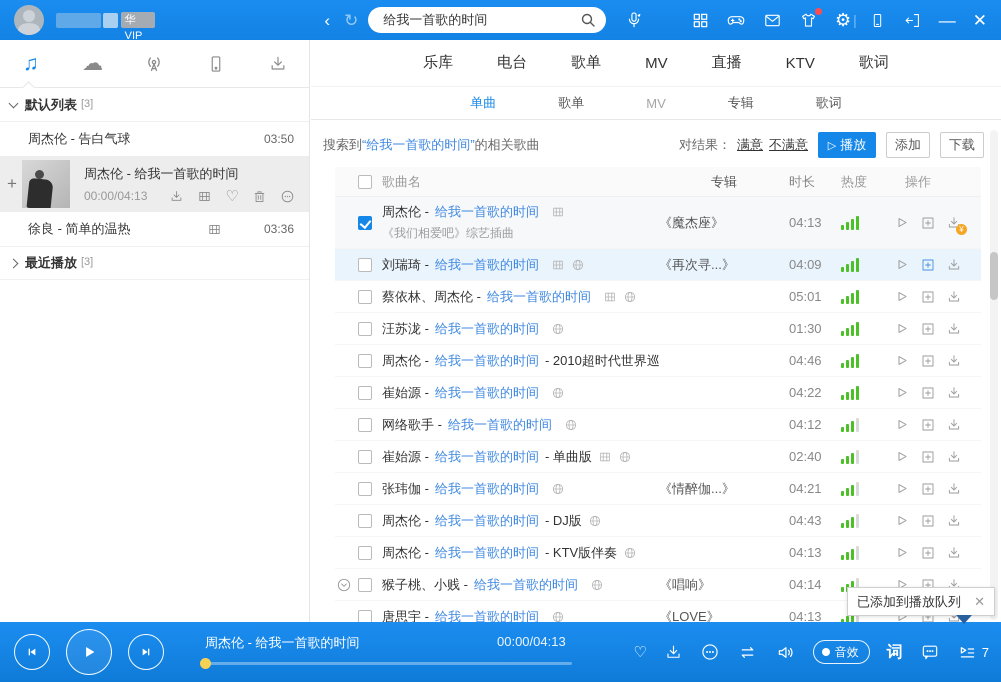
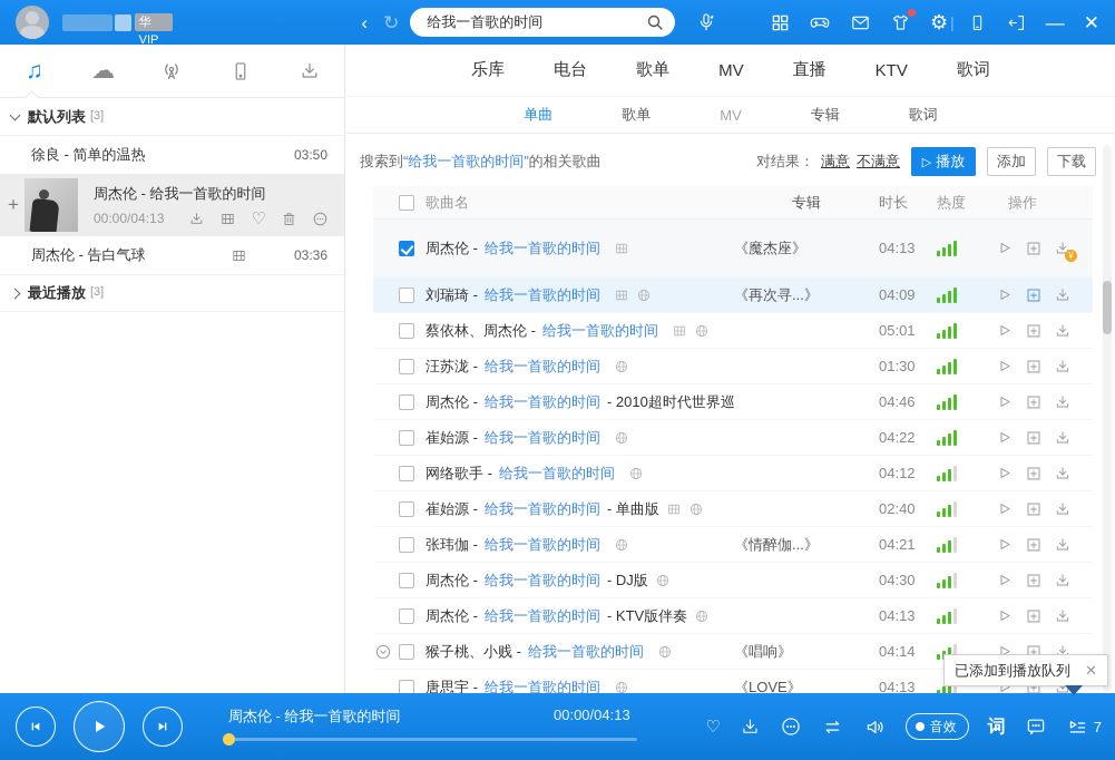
  华VIP
  ‹
  ↻
  给我一首歌的时间
  ⚙
  |
  —
  ✕
  ♫
  ☁
  默认列表
  [3]
- 周杰伦 - 告白气球
+ 徐良 - 简单的温热
  03:50
  +
  周杰伦 - 给我一首歌的时间
  00:00/04:13
  ♡
- 徐良 - 简单的温热
+ 周杰伦 - 告白气球
  03:36
  最近播放
  [3]
  乐库
  电台
  歌单
  MV
  直播
  KTV
  歌词
  单曲
  歌单
  MV
  专辑
  歌词
  搜索到
  “给我一首歌的时间”
  的相关歌曲
  对结果：
  满意
  不满意
  ▷
  播放
  添加
  下载
  歌曲名
  专辑
  时长
  热度
  操作
  周杰伦 -
  给我一首歌的时间
- 《我们相爱吧》综艺插曲
  《魔杰座》
  04:13
  ¥
  刘瑞琦 -
  给我一首歌的时间
  《再次寻...》
  04:09
  蔡依林、周杰伦 -
  给我一首歌的时间
  05:01
  汪苏泷 -
  给我一首歌的时间
  01:30
  周杰伦 -
  给我一首歌的时间
  - 2010超时代世界巡
  04:46
  崔始源 -
  给我一首歌的时间
  04:22
  网络歌手 -
  给我一首歌的时间
  04:12
  崔始源 -
  给我一首歌的时间
  - 单曲版
  02:40
  张玮伽 -
  给我一首歌的时间
  《情醉伽...》
  04:21
  周杰伦 -
  给我一首歌的时间
  - DJ版
- 04:43
+ 04:30
  周杰伦 -
  给我一首歌的时间
  - KTV版伴奏
  04:13
  猴子桃、小贱 -
  给我一首歌的时间
  《唱响》
  04:14
  唐思宇 -
  给我一首歌的时间
  《LOVE》
  04:13
  周杰伦 - 给我一首歌的时间
  00:00/04:13
  ♡
  音效
  词
  7
  已添加到播放队列
  ✕
